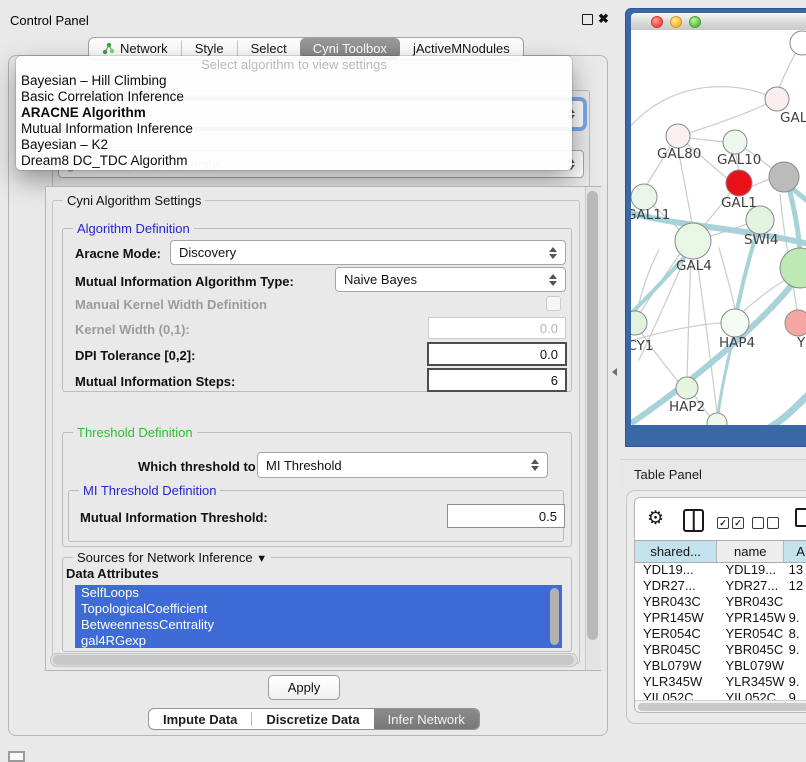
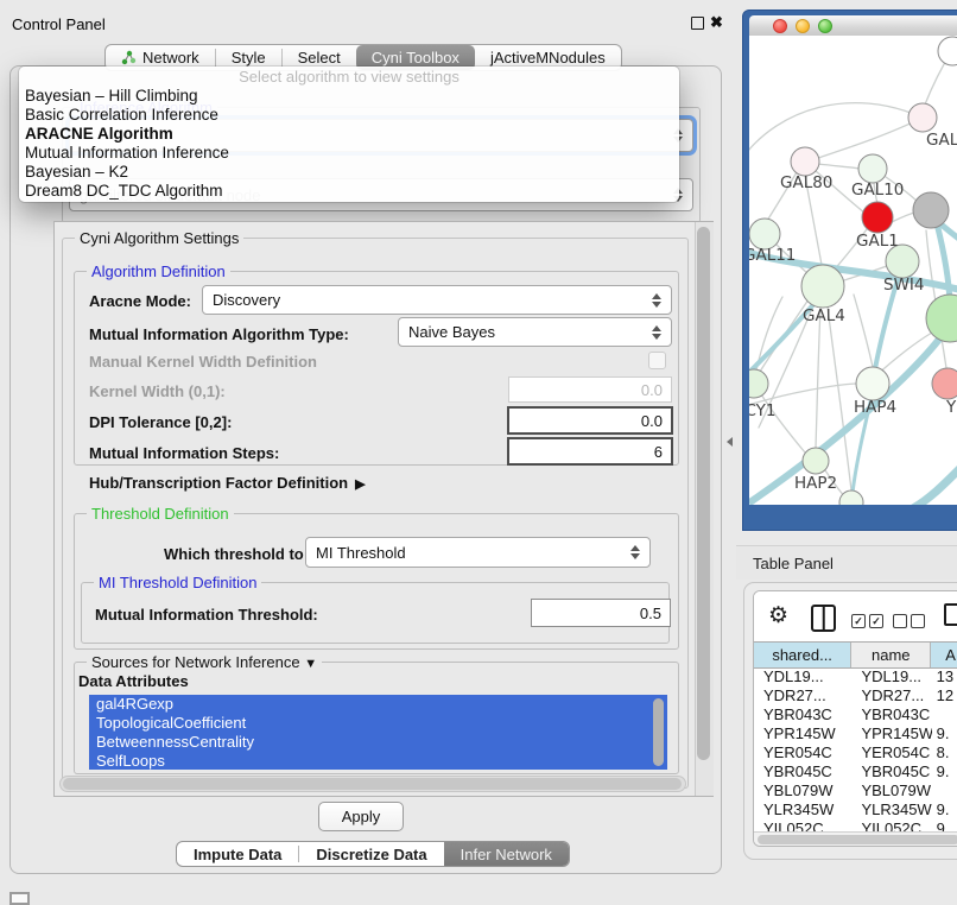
  Control Panel
  ✖
  Network
  Style
  Select
  Cyni Toolbox
  jActiveMNodules
  Select algorithm to view settings
  Bayesian – Hill Climbing
  Basic Correlation Inference
  ARACNE Algorithm
  Mutual Information Inference
  Bayesian – K2
  Dream8 DC_TDC Algorithm
  Cyni Algorithm Settings
  Algorithm Definition
  Aracne Mode:
  Discovery
  Mutual Information Algorithm Type:
  Naive Bayes
  Manual Kernel Width Definition
  Kernel Width (0,1):
  0.0
  DPI Tolerance [0,2]:
  0.0
  Mutual Information Steps:
  6
+ Hub/Transcription Factor Definition ▶
  Threshold Definition
  Which threshold to
  MI Threshold
  MI Threshold Definition
  Mutual Information Threshold:
  0.5
  Sources for Network Inference ▼
  Data Attributes
- SelfLoops
+ gal4RGexp
  TopologicalCoefficient
  BetweennessCentrality
- gal4RGexp
+ SelfLoops
  Apply
  Impute Data
  Discretize Data
  Infer Network
  GAL
  GAL80
  GAL10
  GAL1
  GAL11
  SWI4
  GAL4
  CY1
  HAP4
  Y
  HAP2
  Table Panel
  ⚙
  ✓ ✓
  shared...
  name
  A
  YDL19...
  YDL19...
  13
  YDR27...
  YDR27...
  12
  YBR043C
  YBR043C
  YPR145W
  YPR145W
  9.
  YER054C
  YER054C
  8.
  YBR045C
  YBR045C
  9.
  YBL079W
  YBL079W
  YLR345W
  YLR345W
  9.
  YIL052C
  YIL052C
  9.
